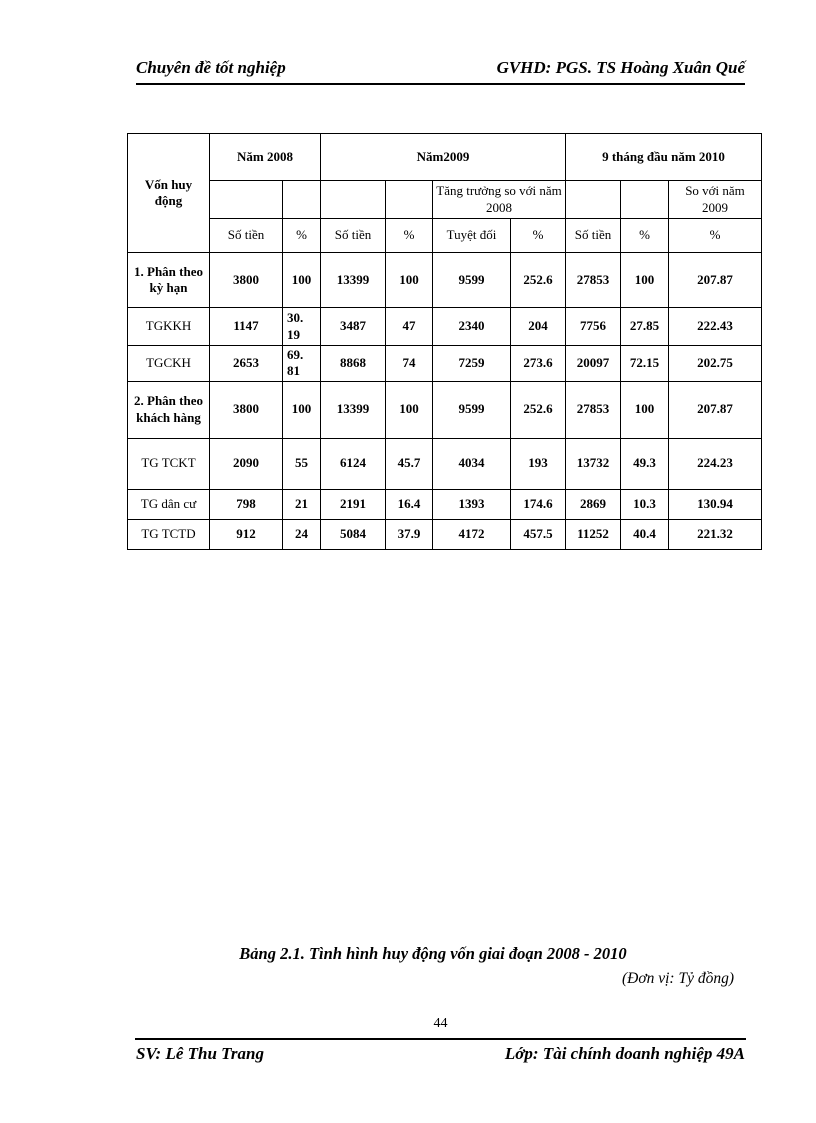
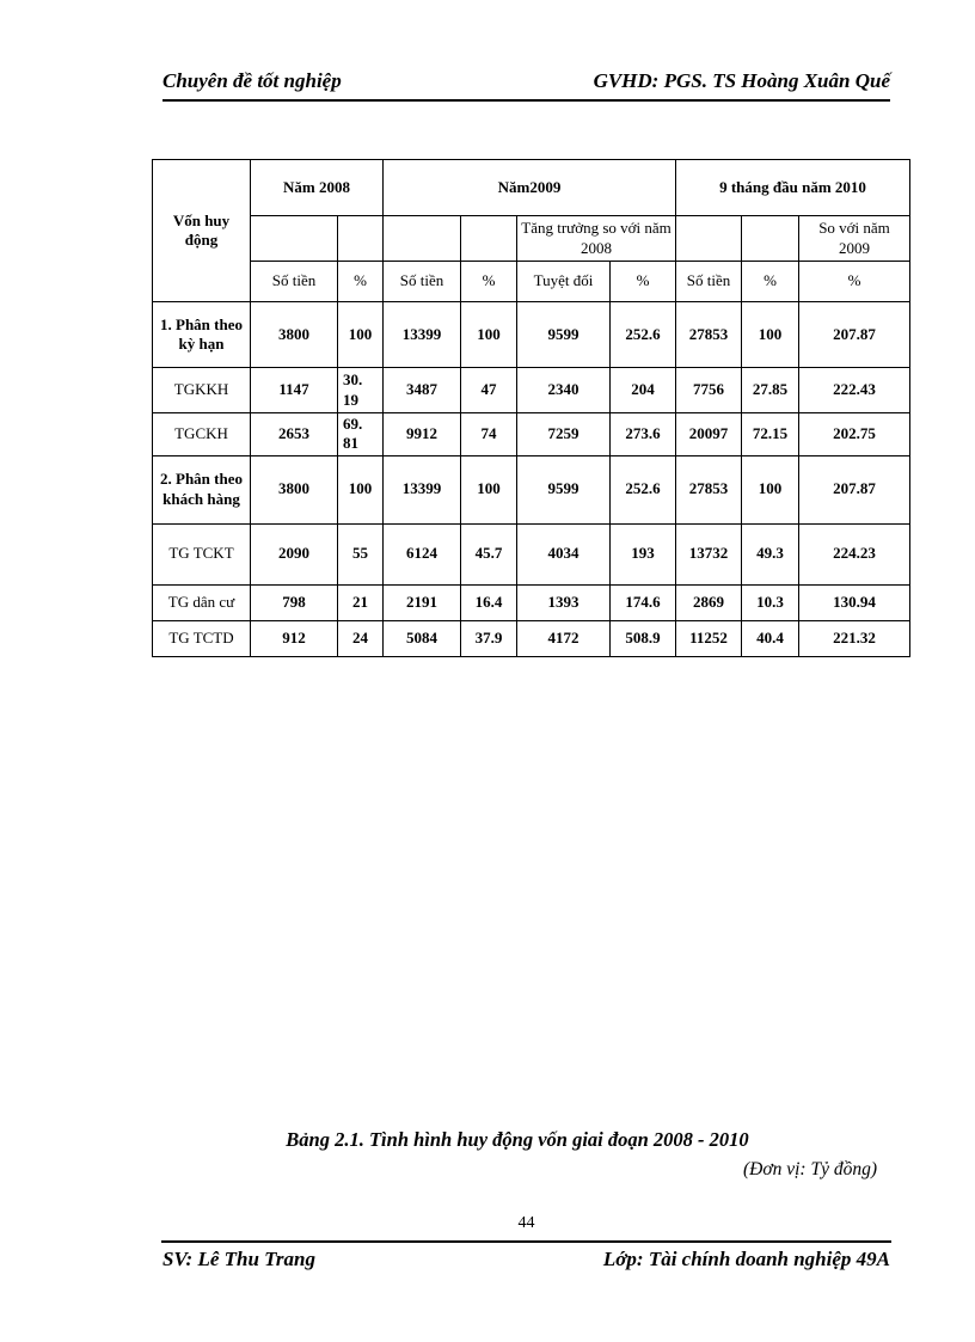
  Chuyên đề tốt nghiệp
  GVHD: PGS. TS Hoàng Xuân Quế
  Vốn huy động	Năm 2008	Năm2009	9 tháng đầu năm 2010
  				Tăng trưởng so với năm 2008			So với năm 2009
  Số tiền	%	Số tiền	%	Tuyệt đối	%	Số tiền	%	%
  1. Phân theo kỳ hạn	3800	100	13399	100	9599	252.6	27853	100	207.87
  TGKKH	1147	30. 19	3487	47	2340	204	7756	27.85	222.43
- TGCKH	2653	69. 81	8868	74	7259	273.6	20097	72.15	202.75
+ TGCKH	2653	69. 81	9912	74	7259	273.6	20097	72.15	202.75
  2. Phân theo khách hàng	3800	100	13399	100	9599	252.6	27853	100	207.87
  TG TCKT	2090	55	6124	45.7	4034	193	13732	49.3	224.23
  TG dân cư	798	21	2191	16.4	1393	174.6	2869	10.3	130.94
- TG TCTD	912	24	5084	37.9	4172	457.5	11252	40.4	221.32
+ TG TCTD	912	24	5084	37.9	4172	508.9	11252	40.4	221.32
  Bảng 2.1. Tình hình huy động vốn giai đoạn 2008 - 2010
  (Đơn vị: Tỷ đồng)
  44
  SV: Lê Thu Trang
  Lớp: Tài chính doanh nghiệp 49A
